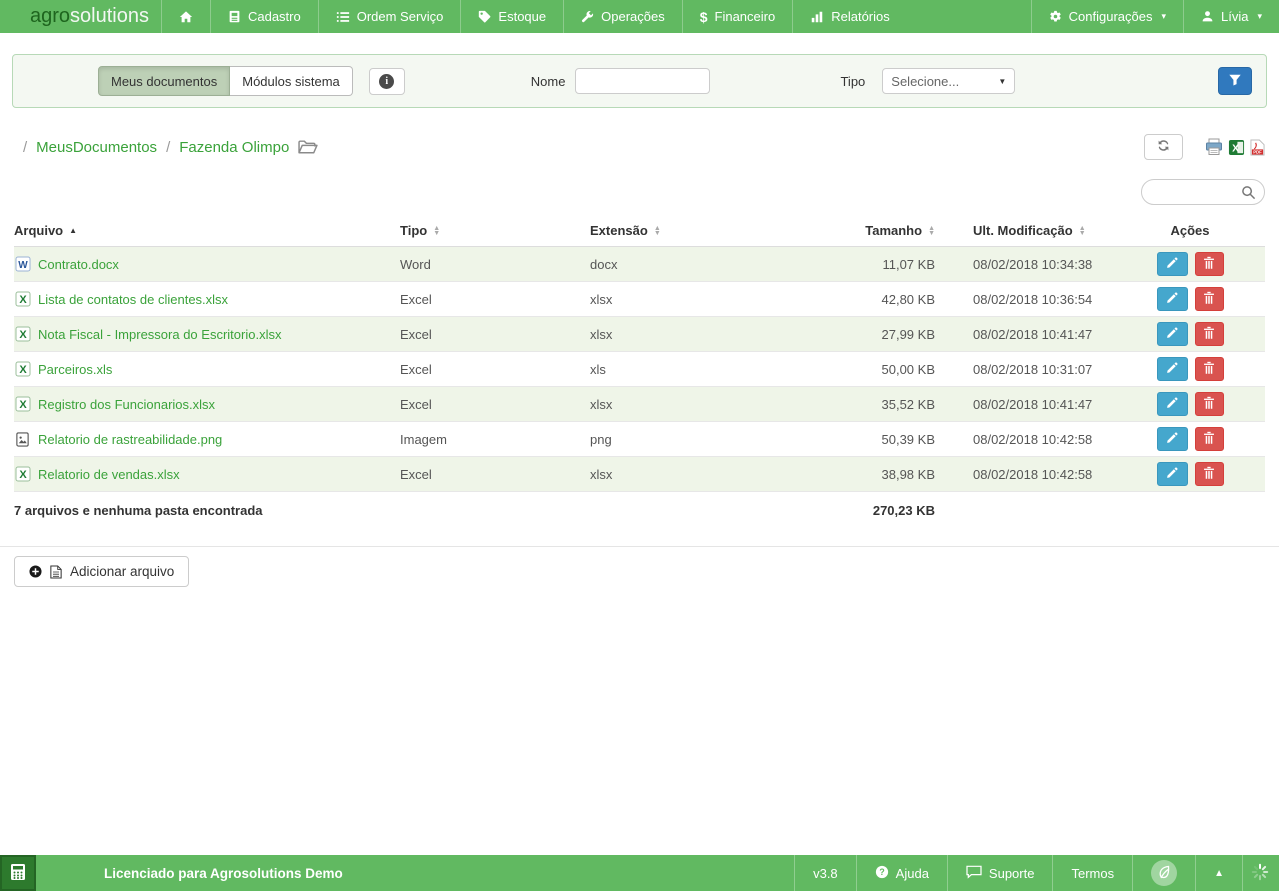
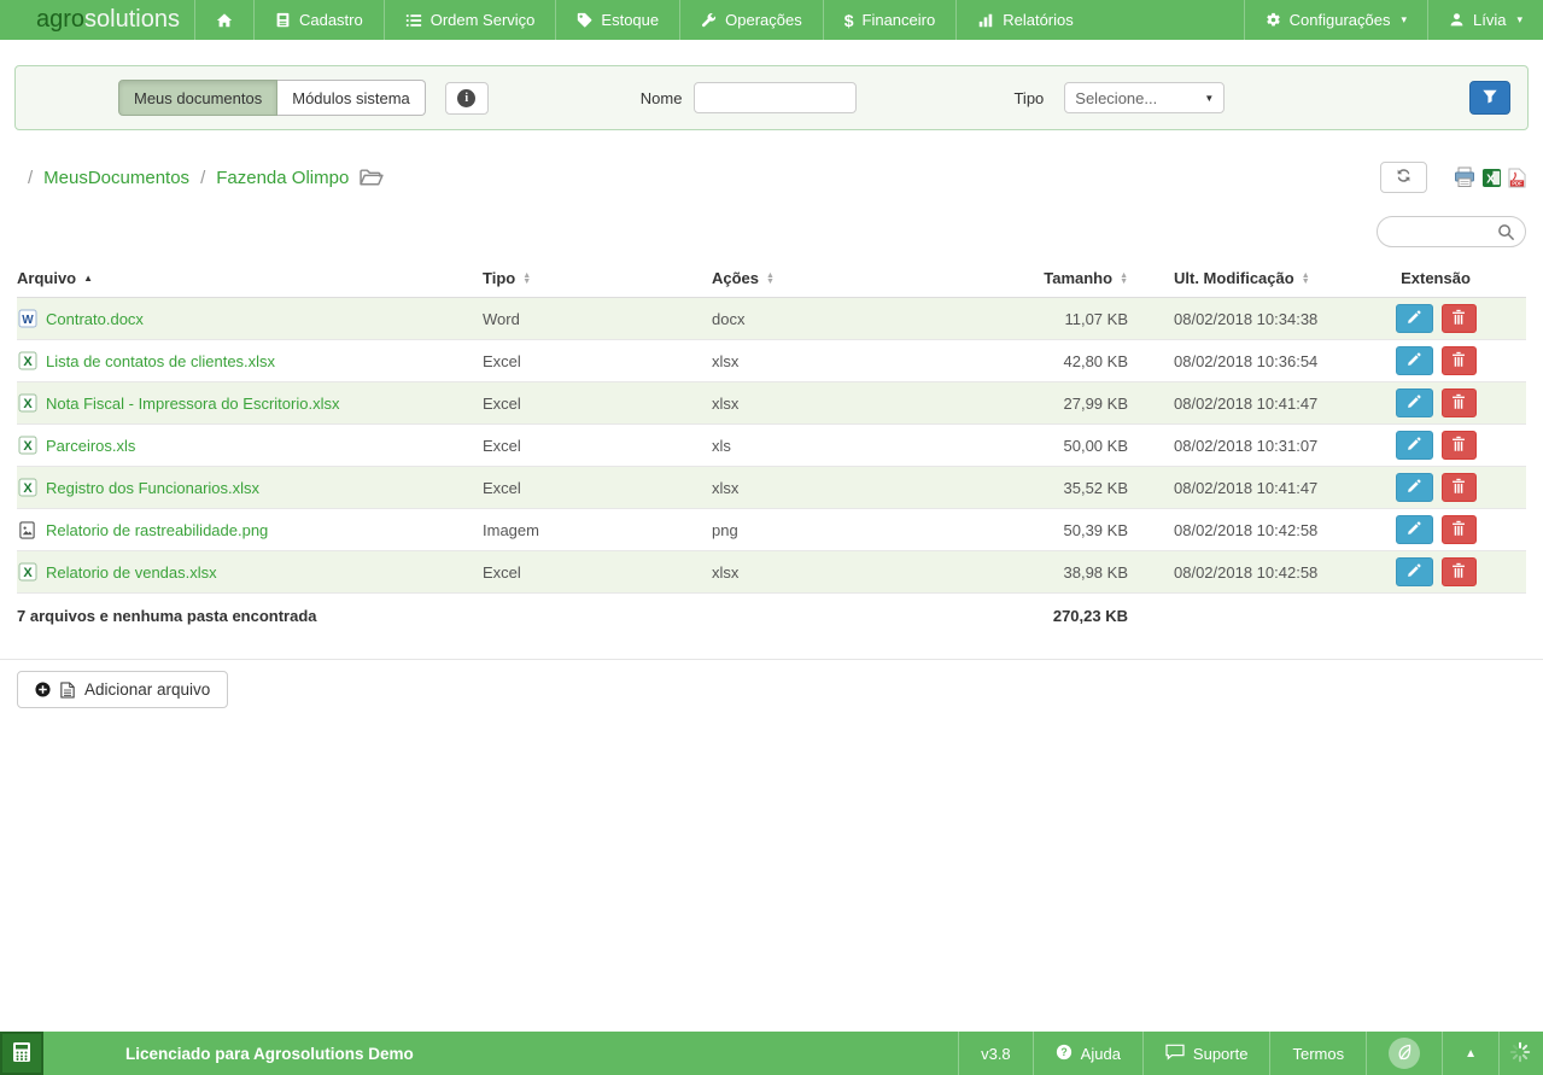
  agro
  solutions
  Cadastro
  Ordem Serviço
  Estoque
  Operações
  $
  Financeiro
  Relatórios
  Configurações
  ▾
  Lívia
  ▾
  Meus documentos
  Módulos sistema
  i
  Nome
  Tipo
  Selecione...
  ▼
  /
  MeusDocumentos
  /
  Fazenda Olimpo
  X
  Arquivo
  ▲
  Tipo
- Extensão
+ Ações
  Tamanho
  Ult. Modificação
- Ações
+ Extensão
  W
  Contrato.docx
  Word
  docx
  11,07 KB
  08/02/2018 10:34:38
  X
  Lista de contatos de clientes.xlsx
  Excel
  xlsx
  42,80 KB
  08/02/2018 10:36:54
  X
  Nota Fiscal - Impressora do Escritorio.xlsx
  Excel
  xlsx
  27,99 KB
  08/02/2018 10:41:47
  X
  Parceiros.xls
  Excel
  xls
  50,00 KB
  08/02/2018 10:31:07
  X
  Registro dos Funcionarios.xlsx
  Excel
  xlsx
  35,52 KB
  08/02/2018 10:41:47
  Relatorio de rastreabilidade.png
  Imagem
  png
  50,39 KB
  08/02/2018 10:42:58
  X
  Relatorio de vendas.xlsx
  Excel
  xlsx
  38,98 KB
  08/02/2018 10:42:58
  7 arquivos e nenhuma pasta encontrada
  270,23 KB
  Adicionar arquivo
  Licenciado para Agrosolutions Demo
  v3.8
  ?
  Ajuda
  Suporte
  Termos
  ▲
